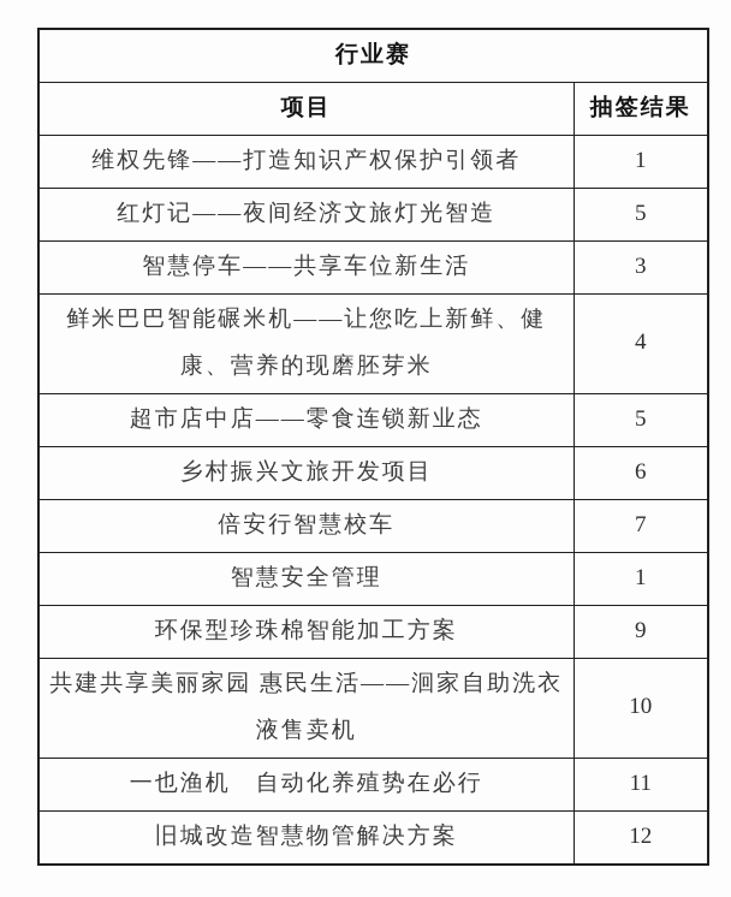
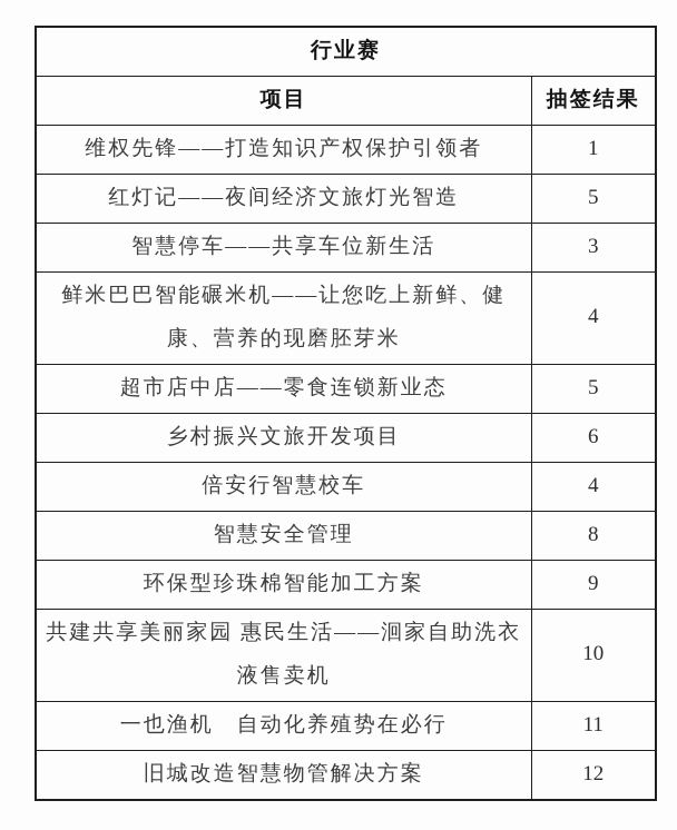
  行业赛
  项目	抽签结果
  维权先锋——打造知识产权保护引领者	1
  红灯记——夜间经济文旅灯光智造	5
  智慧停车——共享车位新生活	3
  鲜米巴巴智能碾米机——让您吃上新鲜、健康、营养的现磨胚芽米	4
  超市店中店——零食连锁新业态	5
  乡村振兴文旅开发项目	6
- 倍安行智慧校车	7
+ 倍安行智慧校车	4
- 智慧安全管理	1
+ 智慧安全管理	8
  环保型珍珠棉智能加工方案	9
  共建共享美丽家园 惠民生活——洄家自助洗衣液售卖机	10
  一也渔机 自动化养殖势在必行	11
  旧城改造智慧物管解决方案	12
